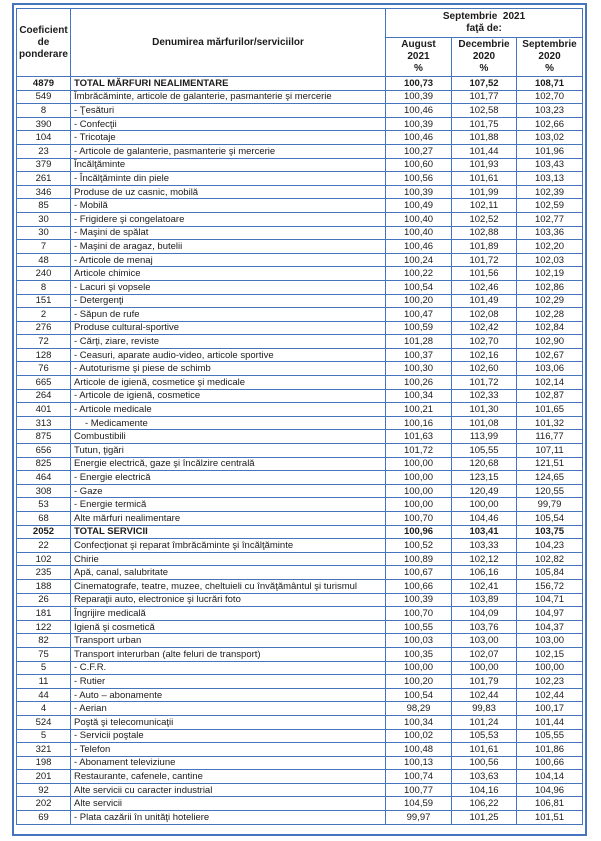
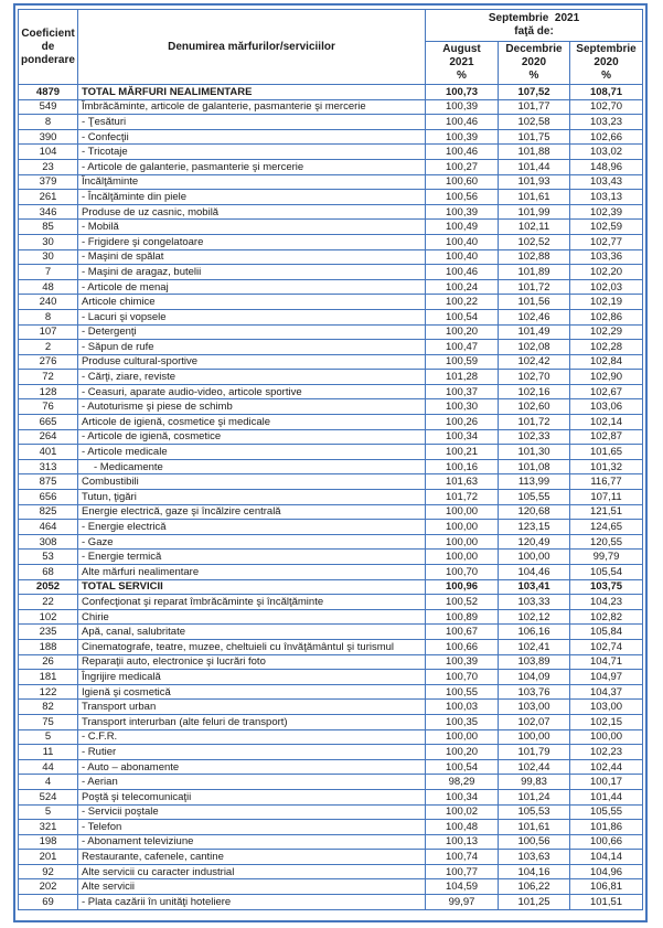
  Coeficient de ponderare	Denumirea mărfurilor/serviciilor	Septembrie 2021 faţă de:
  August 2021 %	Decembrie 2020 %	Septembrie 2020 %
  4879	TOTAL MĂRFURI NEALIMENTARE	100,73	107,52	108,71
  549	Îmbrăcăminte, articole de galanterie, pasmanterie şi mercerie	100,39	101,77	102,70
  8	- Ţesături	100,46	102,58	103,23
  390	- Confecţii	100,39	101,75	102,66
  104	- Tricotaje	100,46	101,88	103,02
- 23	- Articole de galanterie, pasmanterie şi mercerie	100,27	101,44	101,96
+ 23	- Articole de galanterie, pasmanterie şi mercerie	100,27	101,44	148,96
  379	Încălţăminte	100,60	101,93	103,43
  261	- Încălţăminte din piele	100,56	101,61	103,13
  346	Produse de uz casnic, mobilă	100,39	101,99	102,39
  85	- Mobilă	100,49	102,11	102,59
  30	- Frigidere şi congelatoare	100,40	102,52	102,77
  30	- Maşini de spălat	100,40	102,88	103,36
  7	- Maşini de aragaz, butelii	100,46	101,89	102,20
  48	- Articole de menaj	100,24	101,72	102,03
  240	Articole chimice	100,22	101,56	102,19
  8	- Lacuri şi vopsele	100,54	102,46	102,86
- 151	- Detergenţi	100,20	101,49	102,29
+ 107	- Detergenţi	100,20	101,49	102,29
  2	- Săpun de rufe	100,47	102,08	102,28
  276	Produse cultural-sportive	100,59	102,42	102,84
  72	- Cărţi, ziare, reviste	101,28	102,70	102,90
  128	- Ceasuri, aparate audio-video, articole sportive	100,37	102,16	102,67
  76	- Autoturisme şi piese de schimb	100,30	102,60	103,06
  665	Articole de igienă, cosmetice şi medicale	100,26	101,72	102,14
  264	- Articole de igienă, cosmetice	100,34	102,33	102,87
  401	- Articole medicale	100,21	101,30	101,65
  313	- Medicamente	100,16	101,08	101,32
  875	Combustibili	101,63	113,99	116,77
  656	Tutun, ţigări	101,72	105,55	107,11
  825	Energie electrică, gaze şi încălzire centrală	100,00	120,68	121,51
  464	- Energie electrică	100,00	123,15	124,65
  308	- Gaze	100,00	120,49	120,55
  53	- Energie termică	100,00	100,00	99,79
  68	Alte mărfuri nealimentare	100,70	104,46	105,54
  2052	TOTAL SERVICII	100,96	103,41	103,75
  22	Confecţionat şi reparat îmbrăcăminte şi încălţăminte	100,52	103,33	104,23
  102	Chirie	100,89	102,12	102,82
  235	Apă, canal, salubritate	100,67	106,16	105,84
- 188	Cinematografe, teatre, muzee, cheltuieli cu învăţământul şi turismul	100,66	102,41	156,72
+ 188	Cinematografe, teatre, muzee, cheltuieli cu învăţământul şi turismul	100,66	102,41	102,74
  26	Reparaţii auto, electronice şi lucrări foto	100,39	103,89	104,71
  181	Îngrijire medicală	100,70	104,09	104,97
  122	Igienă şi cosmetică	100,55	103,76	104,37
  82	Transport urban	100,03	103,00	103,00
  75	Transport interurban (alte feluri de transport)	100,35	102,07	102,15
  5	- C.F.R.	100,00	100,00	100,00
  11	- Rutier	100,20	101,79	102,23
  44	- Auto – abonamente	100,54	102,44	102,44
  4	- Aerian	98,29	99,83	100,17
  524	Poştă şi telecomunicaţii	100,34	101,24	101,44
  5	- Servicii poştale	100,02	105,53	105,55
  321	- Telefon	100,48	101,61	101,86
  198	- Abonament televiziune	100,13	100,56	100,66
  201	Restaurante, cafenele, cantine	100,74	103,63	104,14
  92	Alte servicii cu caracter industrial	100,77	104,16	104,96
  202	Alte servicii	104,59	106,22	106,81
  69	- Plata cazării în unităţi hoteliere	99,97	101,25	101,51
